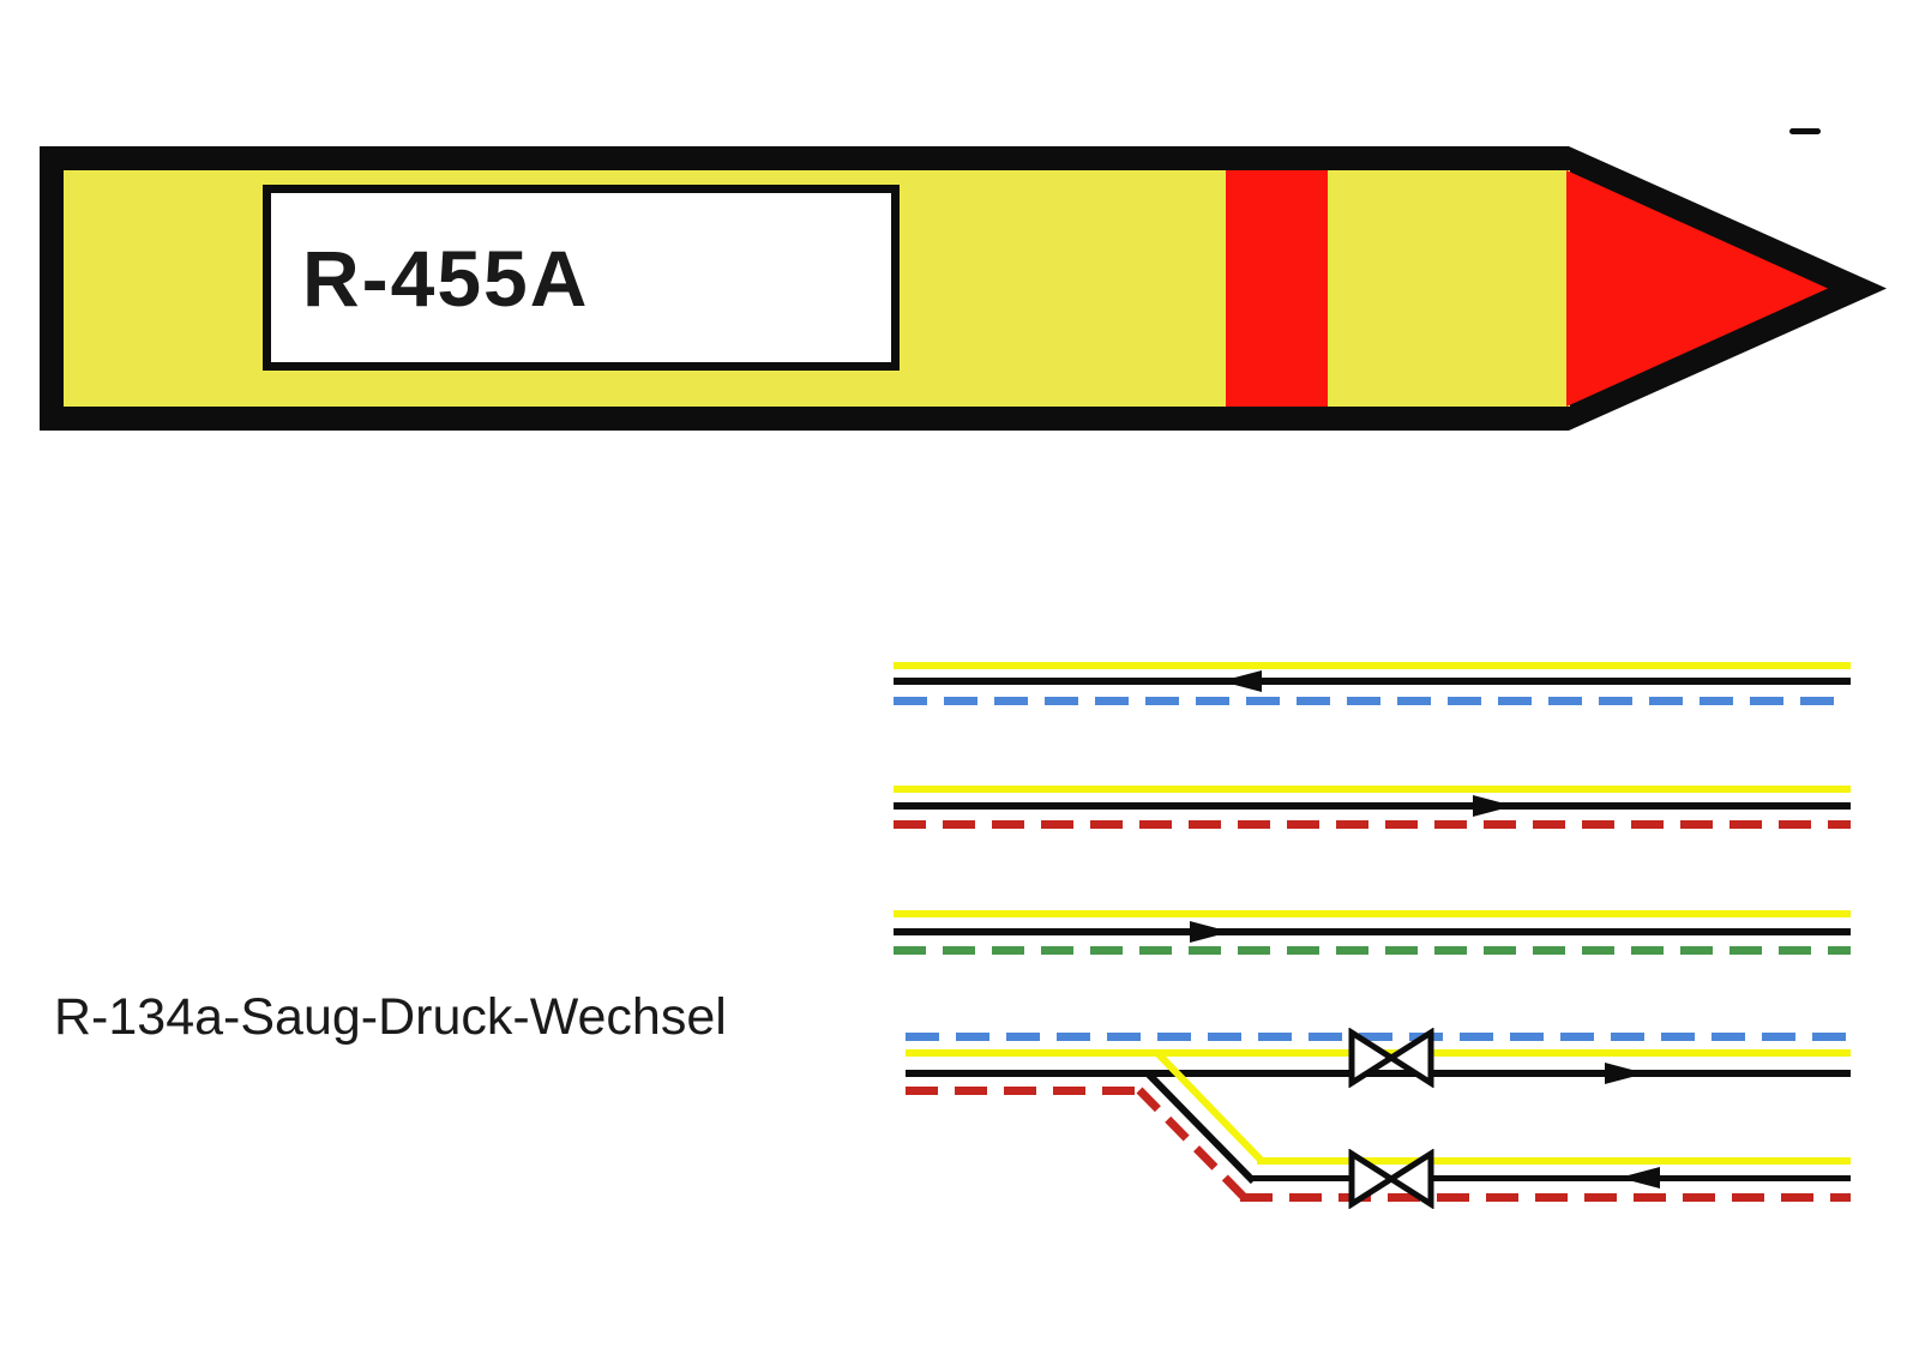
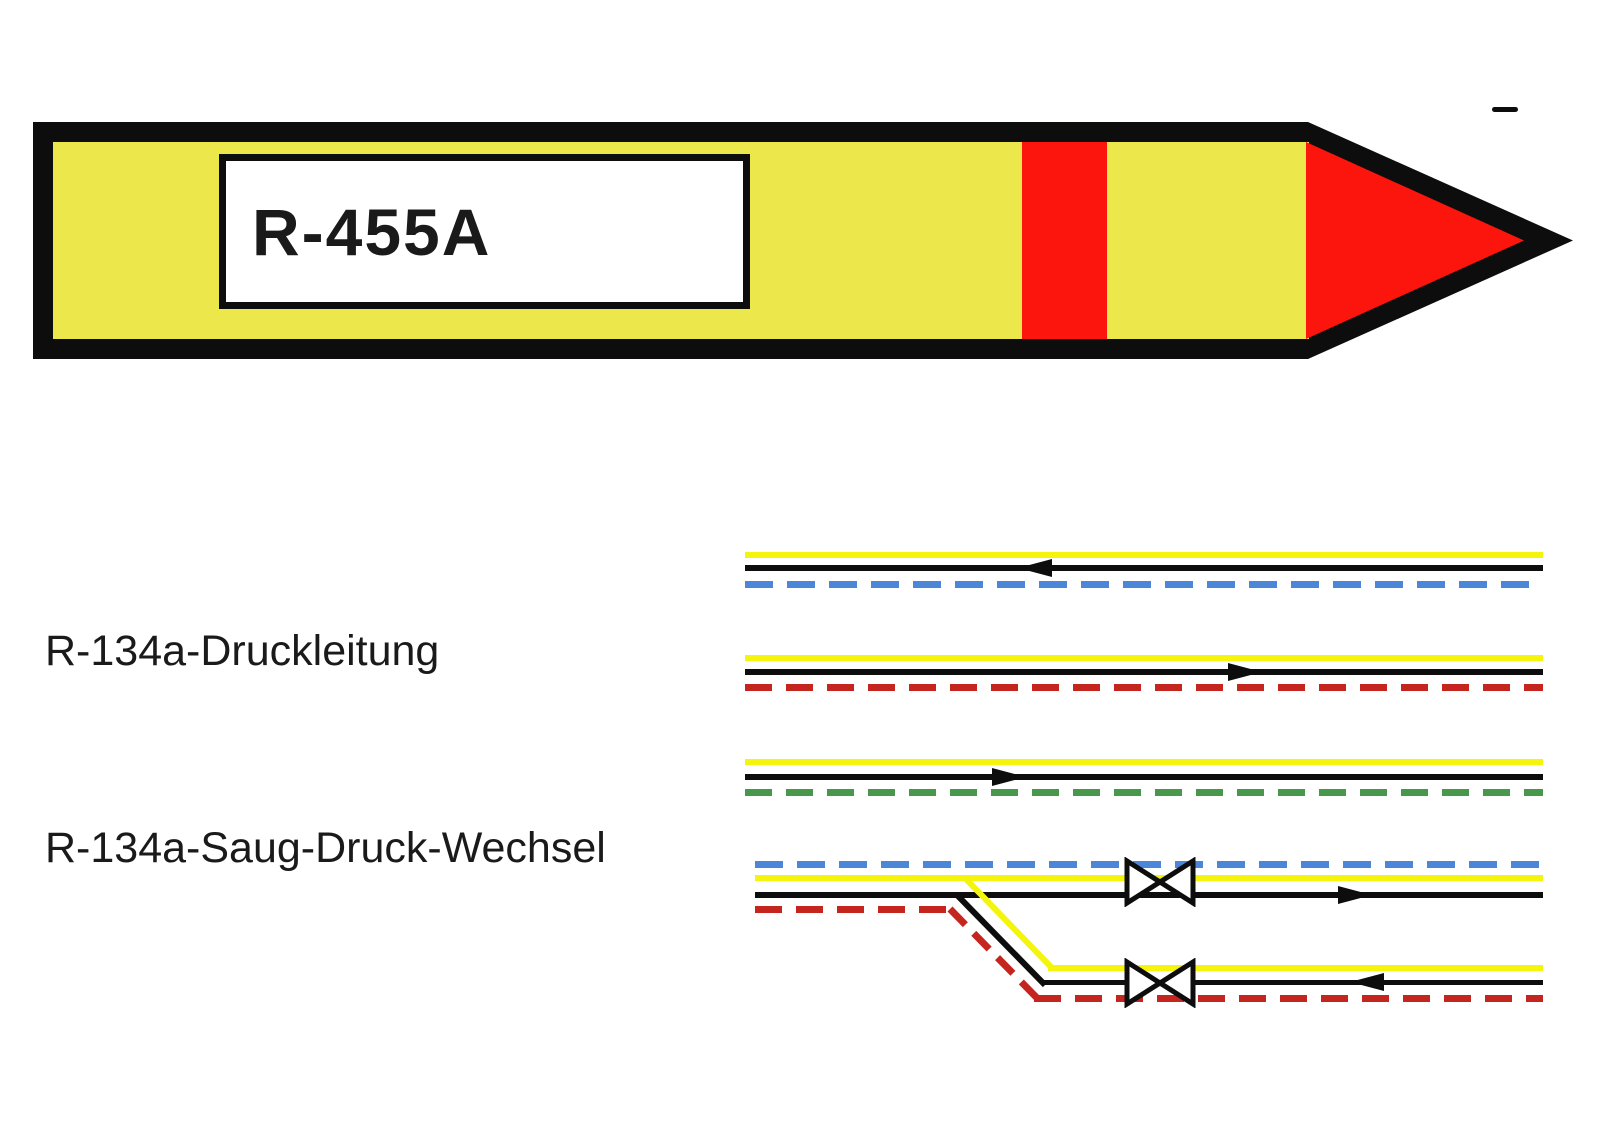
  R-455A
+ R-134a-Druckleitung
  R-134a-Saug-Druck-Wechsel
